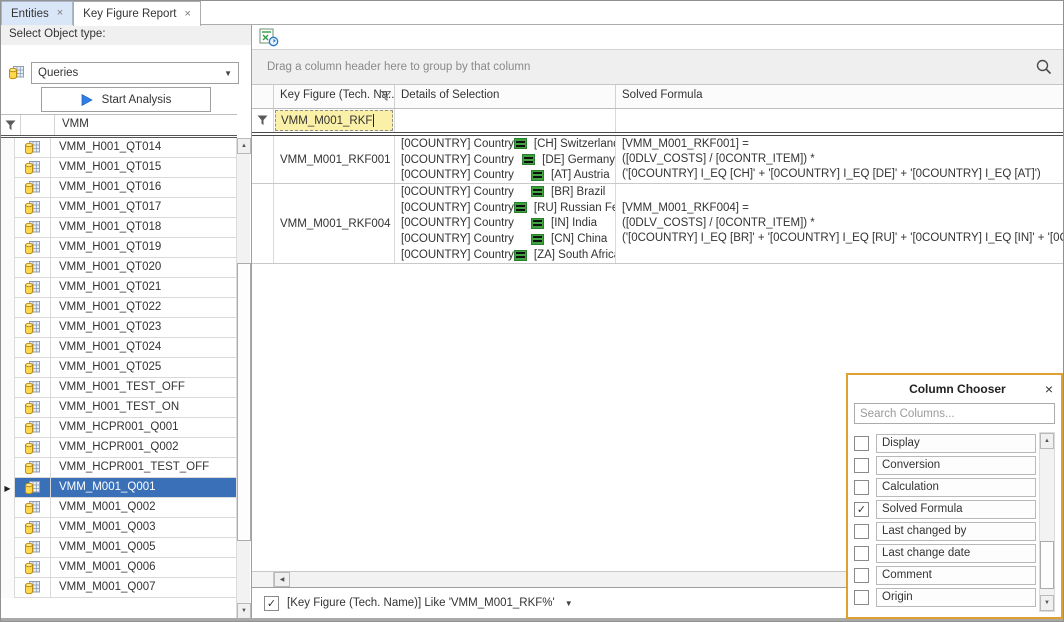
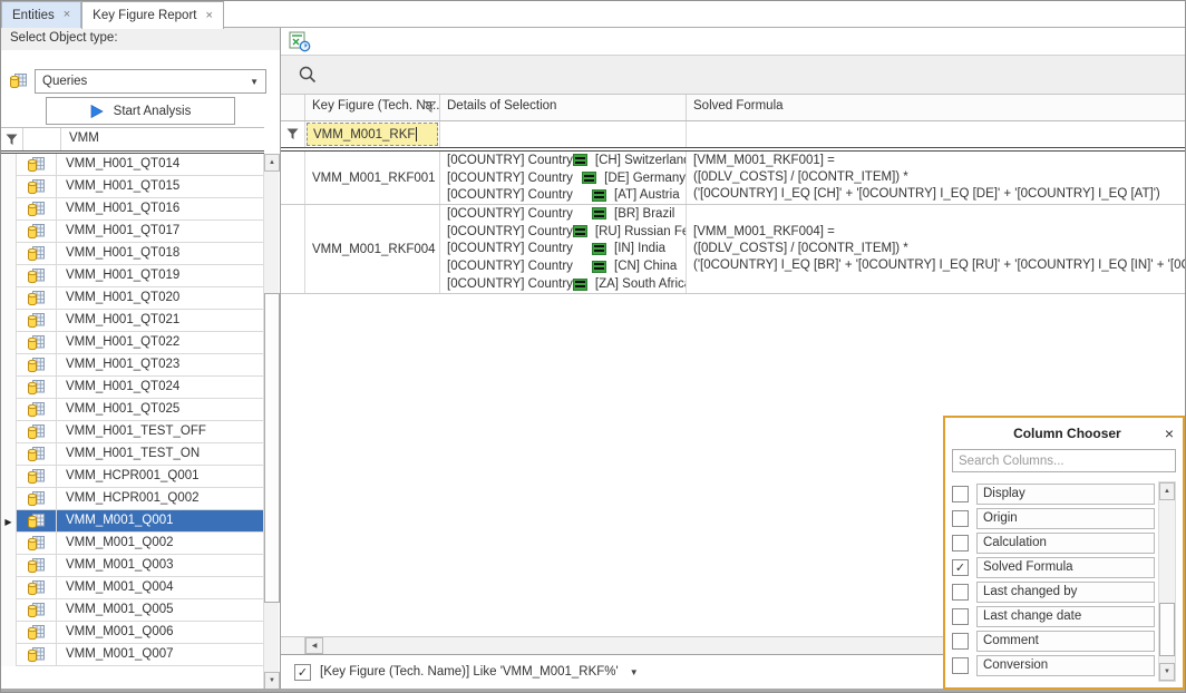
  Entities
  ×
  Key Figure Report
  ×
  Select Object type:
  Queries
  ▼
  Start Analysis
  VMM
  VMM_H001_QT014
  VMM_H001_QT015
  VMM_H001_QT016
  VMM_H001_QT017
  VMM_H001_QT018
  VMM_H001_QT019
  VMM_H001_QT020
  VMM_H001_QT021
  VMM_H001_QT022
  VMM_H001_QT023
  VMM_H001_QT024
  VMM_H001_QT025
  VMM_H001_TEST_OFF
  VMM_H001_TEST_ON
  VMM_HCPR001_Q001
  VMM_HCPR001_Q002
- VMM_HCPR001_TEST_OFF
  ▶
  VMM_M001_Q001
  VMM_M001_Q002
  VMM_M001_Q003
+ VMM_M001_Q004
  VMM_M001_Q005
  VMM_M001_Q006
  VMM_M001_Q007
- Drag a column header here to group by that column
  Key Figure (Tech. N..
  Details of Selection
  Solved Formula
  VMM_M001_RKF
  VMM_M001_RKF001
  [0COUNTRY] Country
  [CH] Switzerlan
  [0COUNTRY] Country
  [DE] Germany
  [0COUNTRY] Country
  [AT] Austria
  [VMM_M001_RKF001] =
  ([0DLV_COSTS] / [0CONTR_ITEM]) *
  ('[0COUNTRY] I_EQ [CH]' + '[0COUNTRY] I_EQ [DE]' + '[0COUNTRY] I_EQ [AT]')
  VMM_M001_RKF004
  [0COUNTRY] Country
  [BR] Brazil
  [0COUNTRY] Country
  [RU] Russian F
  [0COUNTRY] Country
  [IN] India
  [0COUNTRY] Country
  [CN] China
  [0COUNTRY] Country
  [ZA] South Afric
  [VMM_M001_RKF004] =
  ([0DLV_COSTS] / [0CONTR_ITEM]) *
  ('[0COUNTRY] I_EQ [BR]' + '[0COUNTRY] I_EQ [RU]' + '[0COUNTRY] I_EQ [IN]' + '[0
  ✓
  [Key Figure (Tech. Name)] Like 'VMM_M001_RKF%'
  ▼
  Column Chooser
  ×
  Search Columns...
  Display
- Conversion
+ Origin
  Calculation
  ✓
  Solved Formula
  Last changed by
  Last change date
  Comment
- Origin
+ Conversion
